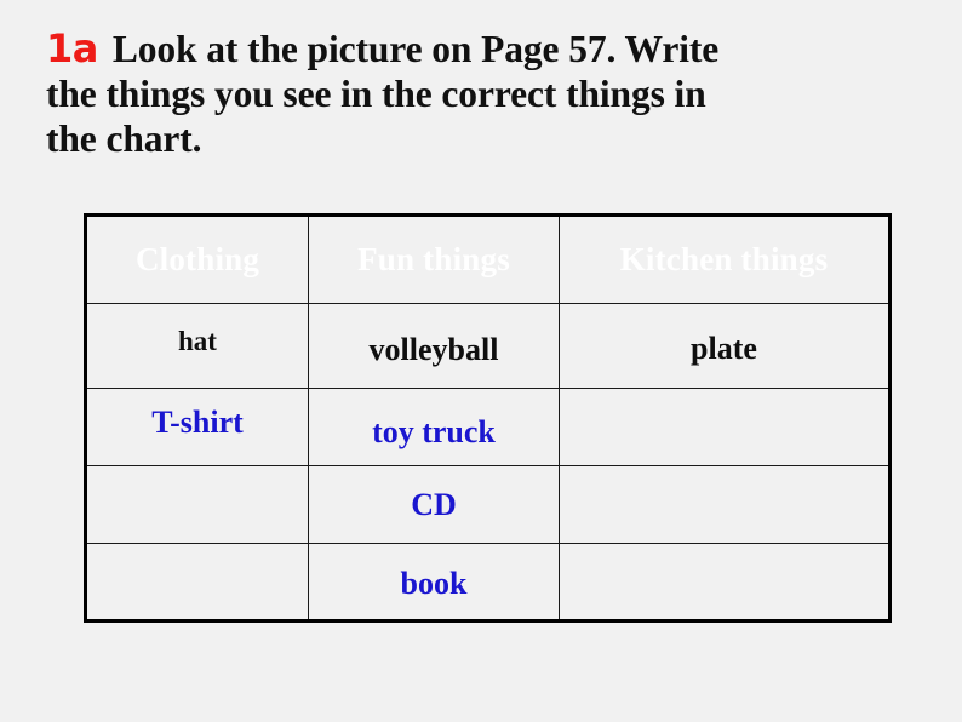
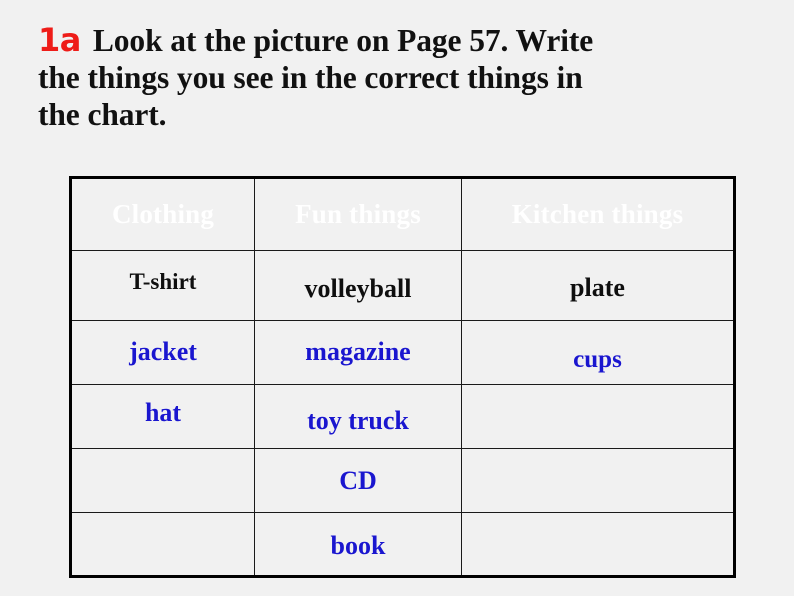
  1a Look at the picture on Page 57. Write
  the things you see in the correct things in
  the chart.
- hat	volleyball	plate
+ T-shirt	volleyball	plate
+ jacket	magazine	cups
- T-shirt	toy truck
+ hat	toy truck
  	CD
  	book
